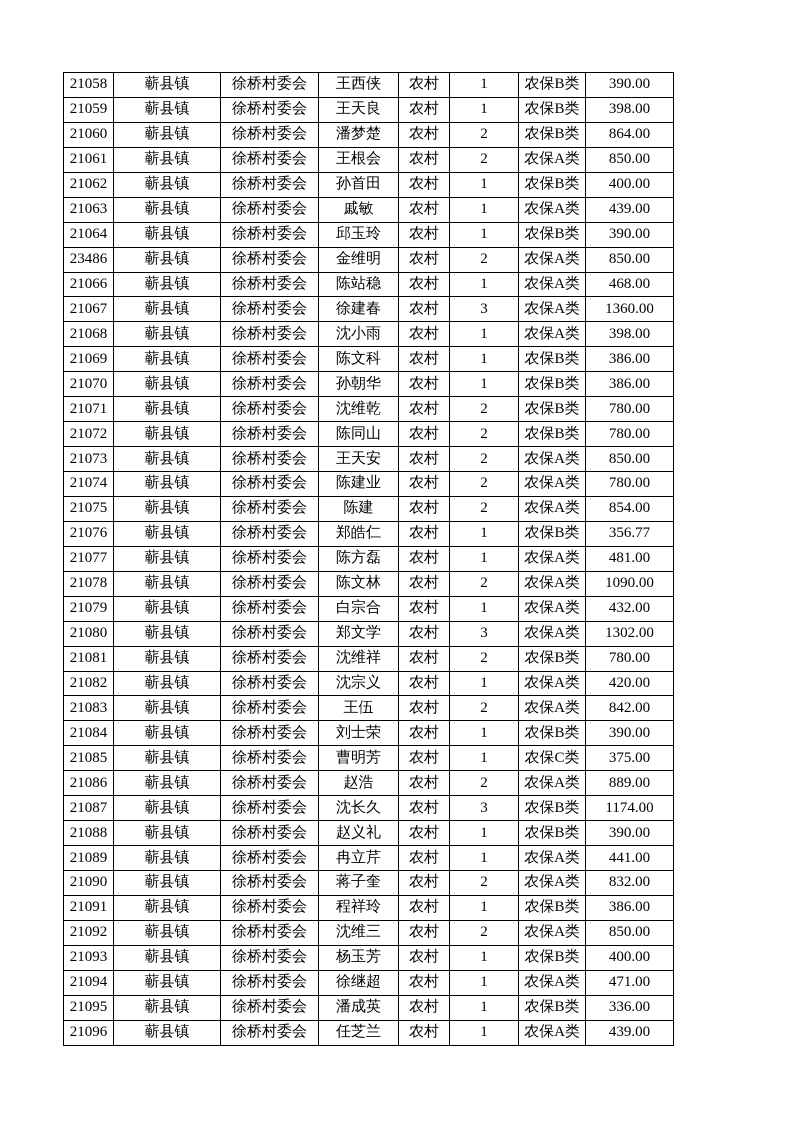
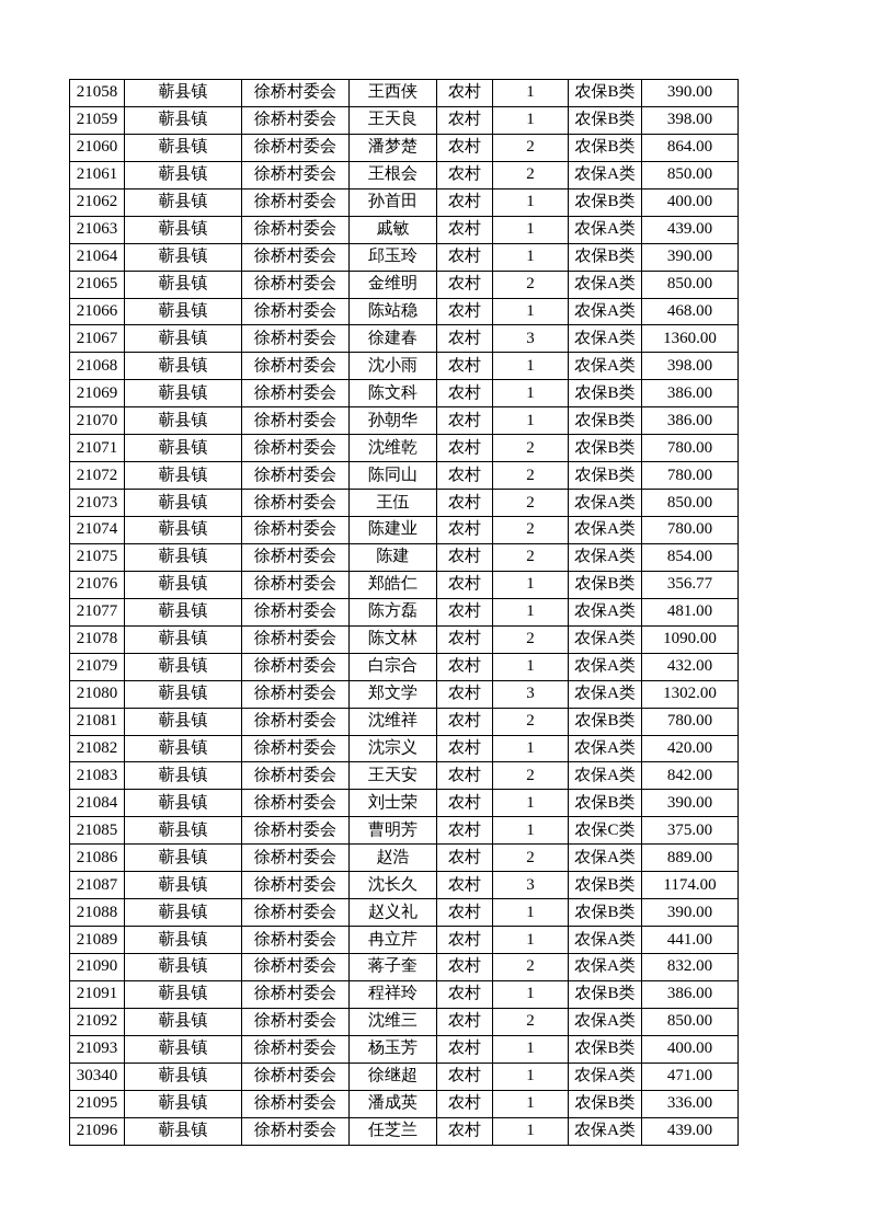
  21058	蕲县镇	徐桥村委会	王西侠	农村	1	农保B类	390.00
  21059	蕲县镇	徐桥村委会	王天良	农村	1	农保B类	398.00
  21060	蕲县镇	徐桥村委会	潘梦楚	农村	2	农保B类	864.00
  21061	蕲县镇	徐桥村委会	王根会	农村	2	农保A类	850.00
  21062	蕲县镇	徐桥村委会	孙首田	农村	1	农保B类	400.00
  21063	蕲县镇	徐桥村委会	戚敏	农村	1	农保A类	439.00
  21064	蕲县镇	徐桥村委会	邱玉玲	农村	1	农保B类	390.00
- 23486	蕲县镇	徐桥村委会	金维明	农村	2	农保A类	850.00
+ 21065	蕲县镇	徐桥村委会	金维明	农村	2	农保A类	850.00
  21066	蕲县镇	徐桥村委会	陈站稳	农村	1	农保A类	468.00
  21067	蕲县镇	徐桥村委会	徐建春	农村	3	农保A类	1360.00
  21068	蕲县镇	徐桥村委会	沈小雨	农村	1	农保A类	398.00
  21069	蕲县镇	徐桥村委会	陈文科	农村	1	农保B类	386.00
  21070	蕲县镇	徐桥村委会	孙朝华	农村	1	农保B类	386.00
  21071	蕲县镇	徐桥村委会	沈维乾	农村	2	农保B类	780.00
  21072	蕲县镇	徐桥村委会	陈同山	农村	2	农保B类	780.00
- 21073	蕲县镇	徐桥村委会	王天安	农村	2	农保A类	850.00
+ 21073	蕲县镇	徐桥村委会	王伍	农村	2	农保A类	850.00
  21074	蕲县镇	徐桥村委会	陈建业	农村	2	农保A类	780.00
  21075	蕲县镇	徐桥村委会	陈建	农村	2	农保A类	854.00
  21076	蕲县镇	徐桥村委会	郑皓仁	农村	1	农保B类	356.77
  21077	蕲县镇	徐桥村委会	陈方磊	农村	1	农保A类	481.00
  21078	蕲县镇	徐桥村委会	陈文林	农村	2	农保A类	1090.00
  21079	蕲县镇	徐桥村委会	白宗合	农村	1	农保A类	432.00
  21080	蕲县镇	徐桥村委会	郑文学	农村	3	农保A类	1302.00
  21081	蕲县镇	徐桥村委会	沈维祥	农村	2	农保B类	780.00
  21082	蕲县镇	徐桥村委会	沈宗义	农村	1	农保A类	420.00
- 21083	蕲县镇	徐桥村委会	王伍	农村	2	农保A类	842.00
+ 21083	蕲县镇	徐桥村委会	王天安	农村	2	农保A类	842.00
  21084	蕲县镇	徐桥村委会	刘士荣	农村	1	农保B类	390.00
  21085	蕲县镇	徐桥村委会	曹明芳	农村	1	农保C类	375.00
  21086	蕲县镇	徐桥村委会	赵浩	农村	2	农保A类	889.00
  21087	蕲县镇	徐桥村委会	沈长久	农村	3	农保B类	1174.00
  21088	蕲县镇	徐桥村委会	赵义礼	农村	1	农保B类	390.00
  21089	蕲县镇	徐桥村委会	冉立芹	农村	1	农保A类	441.00
  21090	蕲县镇	徐桥村委会	蒋子奎	农村	2	农保A类	832.00
  21091	蕲县镇	徐桥村委会	程祥玲	农村	1	农保B类	386.00
  21092	蕲县镇	徐桥村委会	沈维三	农村	2	农保A类	850.00
  21093	蕲县镇	徐桥村委会	杨玉芳	农村	1	农保B类	400.00
- 21094	蕲县镇	徐桥村委会	徐继超	农村	1	农保A类	471.00
+ 30340	蕲县镇	徐桥村委会	徐继超	农村	1	农保A类	471.00
  21095	蕲县镇	徐桥村委会	潘成英	农村	1	农保B类	336.00
  21096	蕲县镇	徐桥村委会	任芝兰	农村	1	农保A类	439.00
